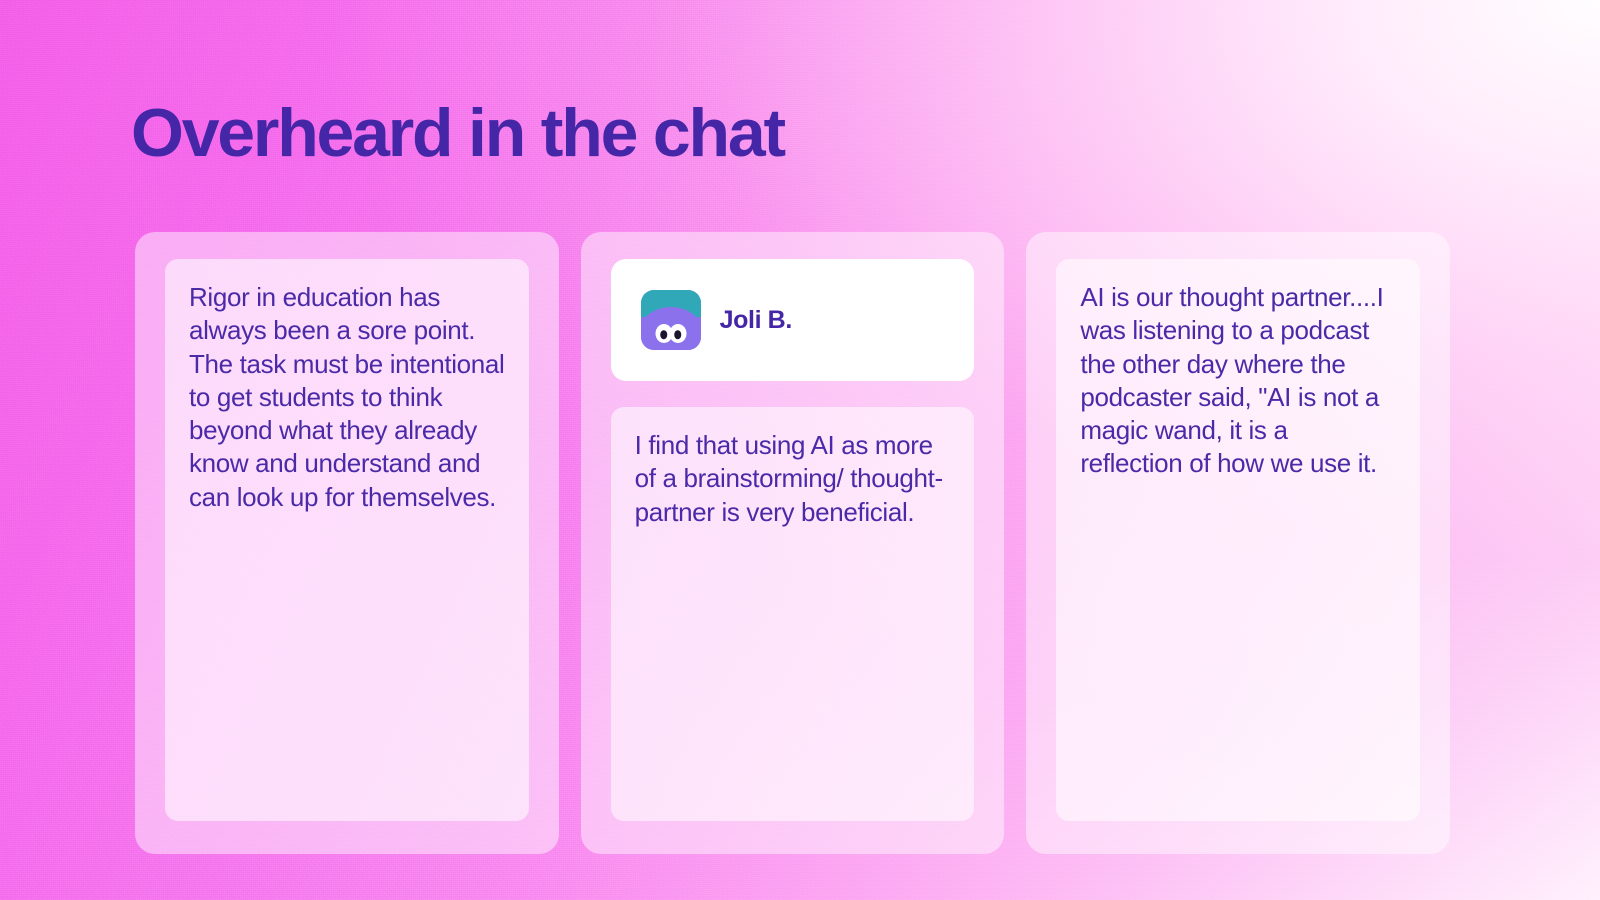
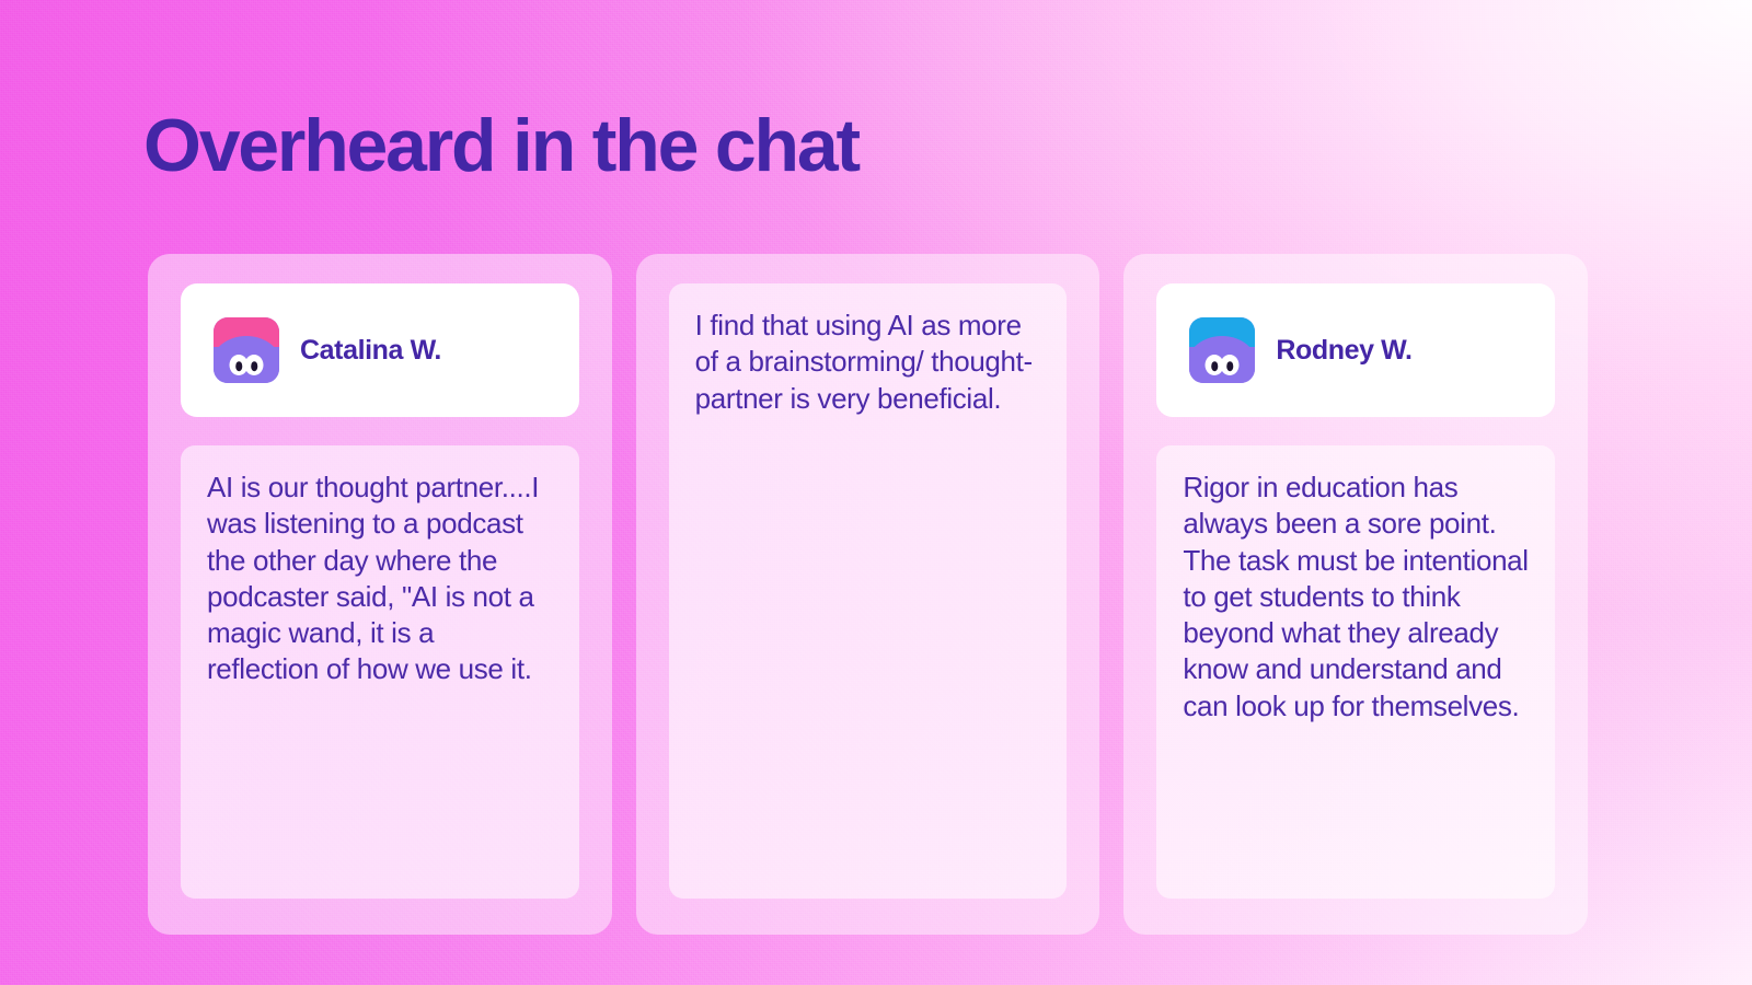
  Overheard in the chat
+ Catalina W.
- Rigor in education has always been a sore point. The task must be intentional to get students to think beyond what they already know and understand and can look up for themselves.
+ AI is our thought partner....I was listening to a podcast the other day where the podcaster said, "AI is not a magic wand, it is a reflection of how we use it.
- Joli B.
  I find that using AI as more of a brainstorming/ thought- partner is very beneficial.
+ Rodney W.
- AI is our thought partner....I was listening to a podcast the other day where the podcaster said, "AI is not a magic wand, it is a reflection of how we use it.
+ Rigor in education has always been a sore point. The task must be intentional to get students to think beyond what they already know and understand and can look up for themselves.
